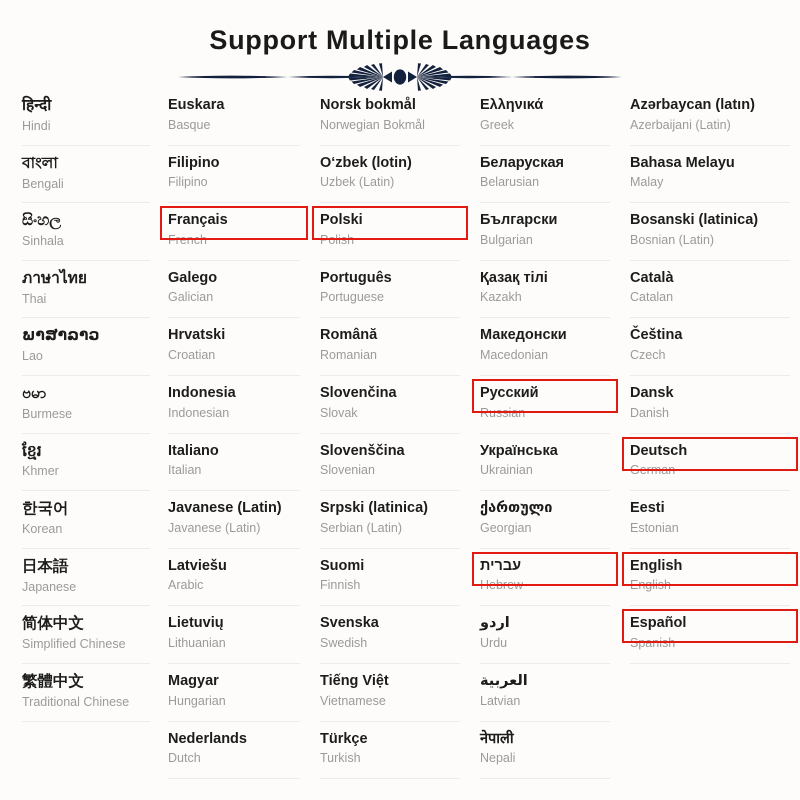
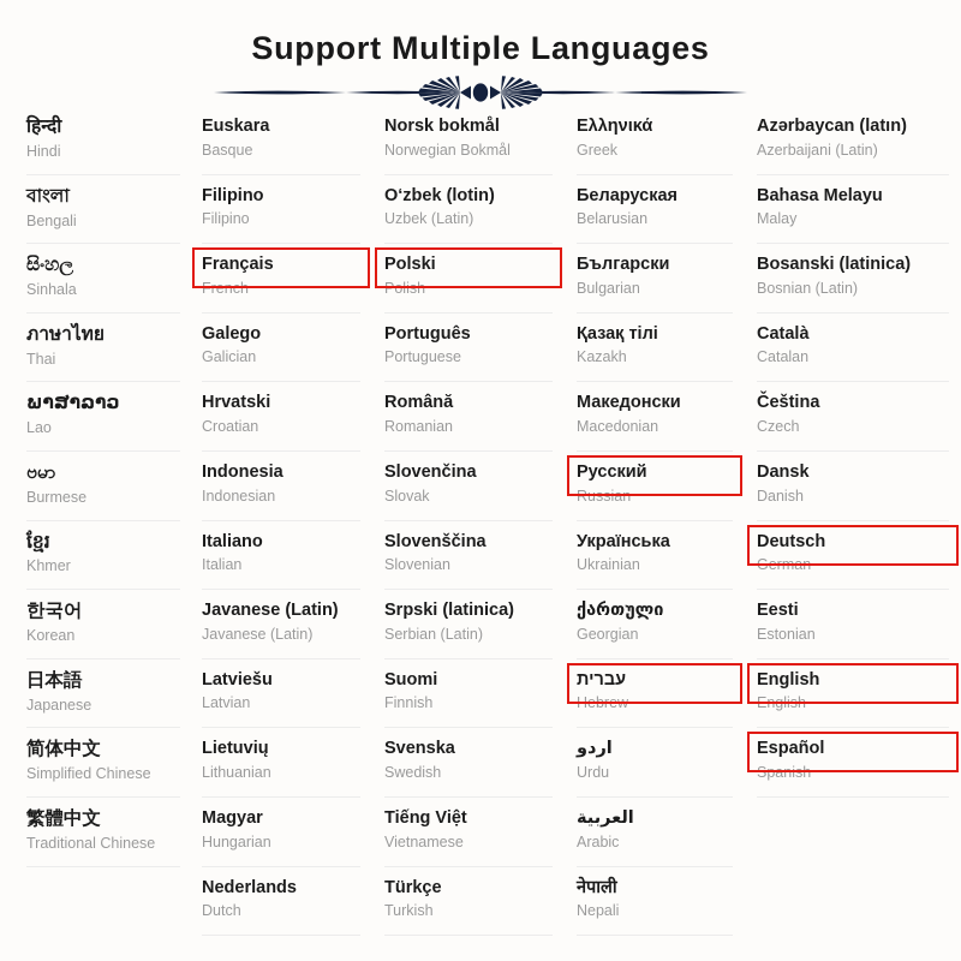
  Support Multiple Languages
  हिन्दी
  Hindi
  বাংলা
  Bengali
  සිංහල
  Sinhala
  ภาษาไทย
  Thai
  ພາສາລາວ
  Lao
  ဗမာ
  Burmese
  ខ្មែរ
  Khmer
  한국어
  Korean
  日本語
  Japanese
  简体中文
  Simplified Chinese
  繁體中文
  Traditional Chinese
  Euskara
  Basque
  Filipino
  Filipino
  Français
  French
  Galego
  Galician
  Hrvatski
  Croatian
  Indonesia
  Indonesian
  Italiano
  Italian
  Javanese (Latin)
  Javanese (Latin)
  Latviešu
- Arabic
+ Latvian
  Lietuvių
  Lithuanian
  Magyar
  Hungarian
  Nederlands
  Dutch
  Norsk bokmål
  Norwegian Bokmål
  O‘zbek (lotin)
  Uzbek (Latin)
  Polski
  Polish
  Português
  Portuguese
  Română
  Romanian
  Slovenčina
  Slovak
  Slovenščina
  Slovenian
  Srpski (latinica)
  Serbian (Latin)
  Suomi
  Finnish
  Svenska
  Swedish
  Tiếng Việt
  Vietnamese
  Türkçe
  Turkish
  Ελληνικά
  Greek
  Беларуская
  Belarusian
  Български
  Bulgarian
  Қазақ тілі
  Kazakh
  Македонски
  Macedonian
  Русский
  Russian
  Українська
  Ukrainian
  ქართული
  Georgian
  עברית
  Hebrew
  اردو
  Urdu
  العربية
- Latvian
+ Arabic
  नेपाली
  Nepali
  Azərbaycan (latın)
  Azerbaijani (Latin)
  Bahasa Melayu
  Malay
  Bosanski (latinica)
  Bosnian (Latin)
  Català
  Catalan
  Čeština
  Czech
  Dansk
  Danish
  Deutsch
  German
  Eesti
  Estonian
  English
  English
  Español
  Spanish
